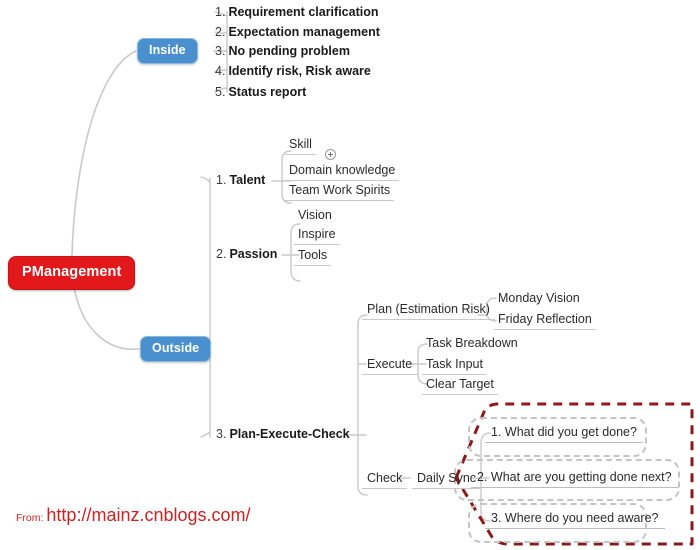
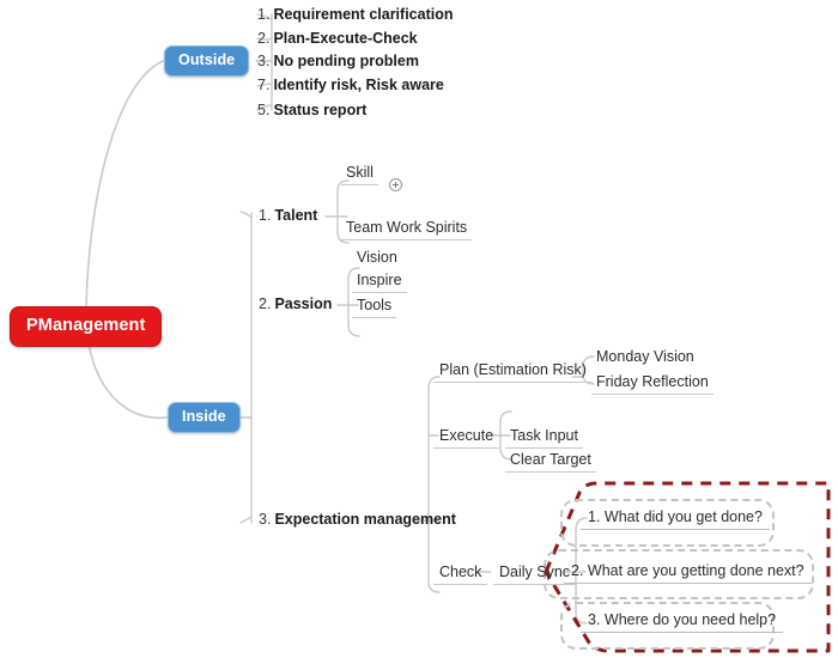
  PManagement
- Inside
+ Outside
  1. Requirement clarification
- 2. Expectation management
+ 2. Plan-Execute-Check
  3. No pending problem
- 4. Identify risk, Risk aware
+ 7. Identify risk, Risk aware
  5. Status report
- Outside
+ Inside
  1. Talent
  2. Passion
- 3. Plan-Execute-Check
+ 3. Expectation management
  Skill
- Domain knowledge
  Team Work Spirits
  Vision
  Inspire
  Tools
  Plan (Estimation Risk)
  Monday Vision
  Friday Reflection
  Execute
- Task Breakdown
  Task Input
  Clear Target
  Check
  Daily Sync
  1. What did you get done?
  2. What are you getting done next?
- 3. Where do you need aware?
+ 3. Where do you need help?
- From: http://mainz.cnblogs.com/
